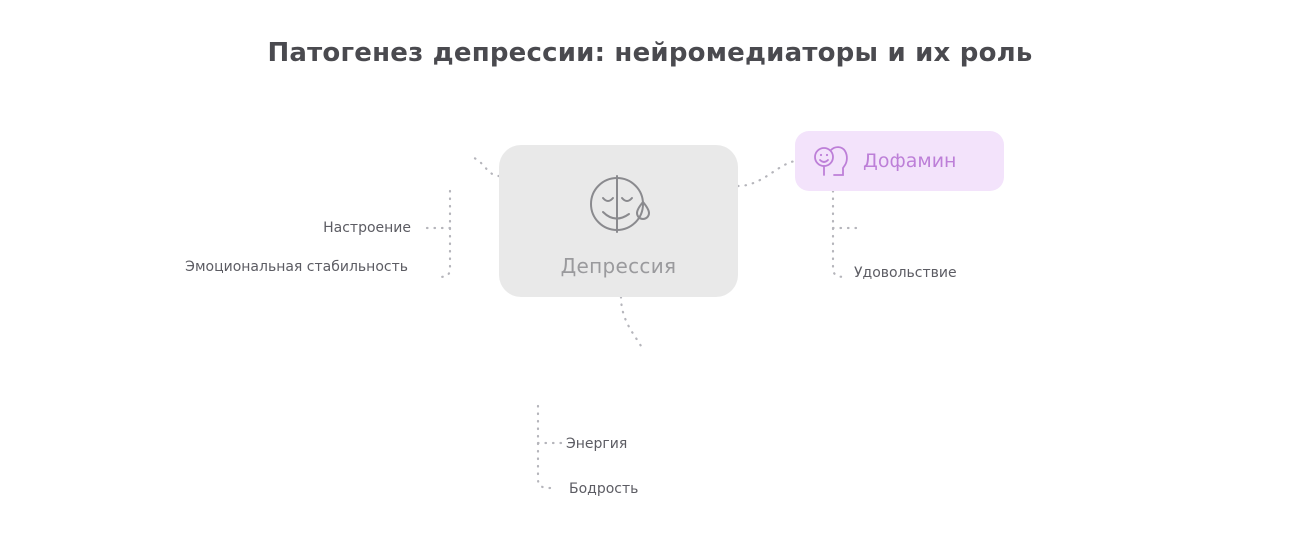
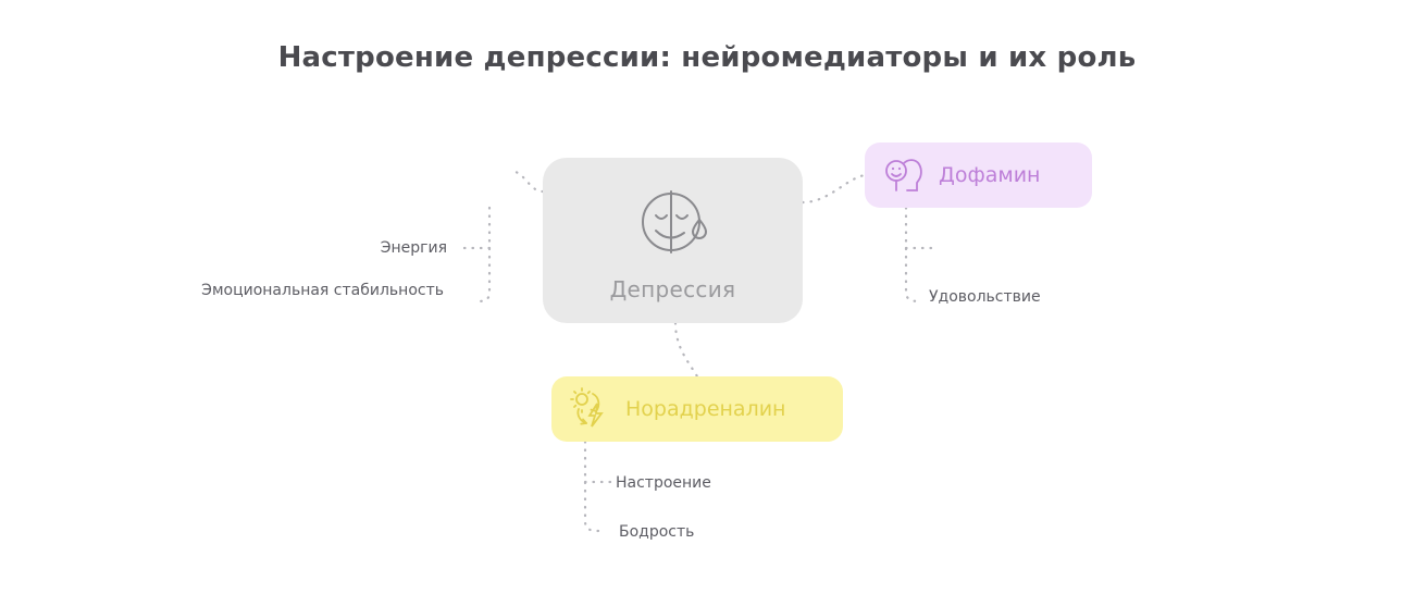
- Патогенез депрессии: нейромедиаторы и их роль
+ Настроение депрессии: нейромедиаторы и их роль
  Депрессия
  Дофамин
+ Норадреналин
- Настроение
+ Энергия
  Эмоциональная стабильность
  Удовольствие
- Энергия
+ Настроение
  Бодрость
